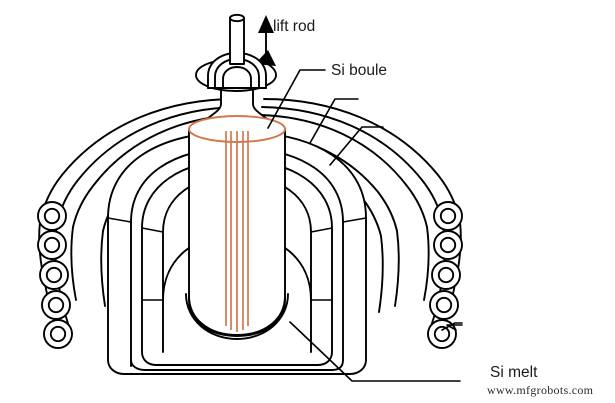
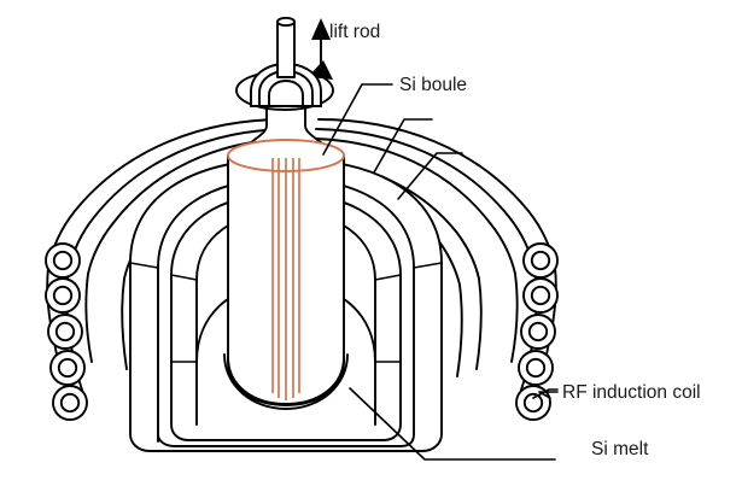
  lift rod
  Si boule
+ RF induction coil
  Si melt
- www.mfgrobots.com
